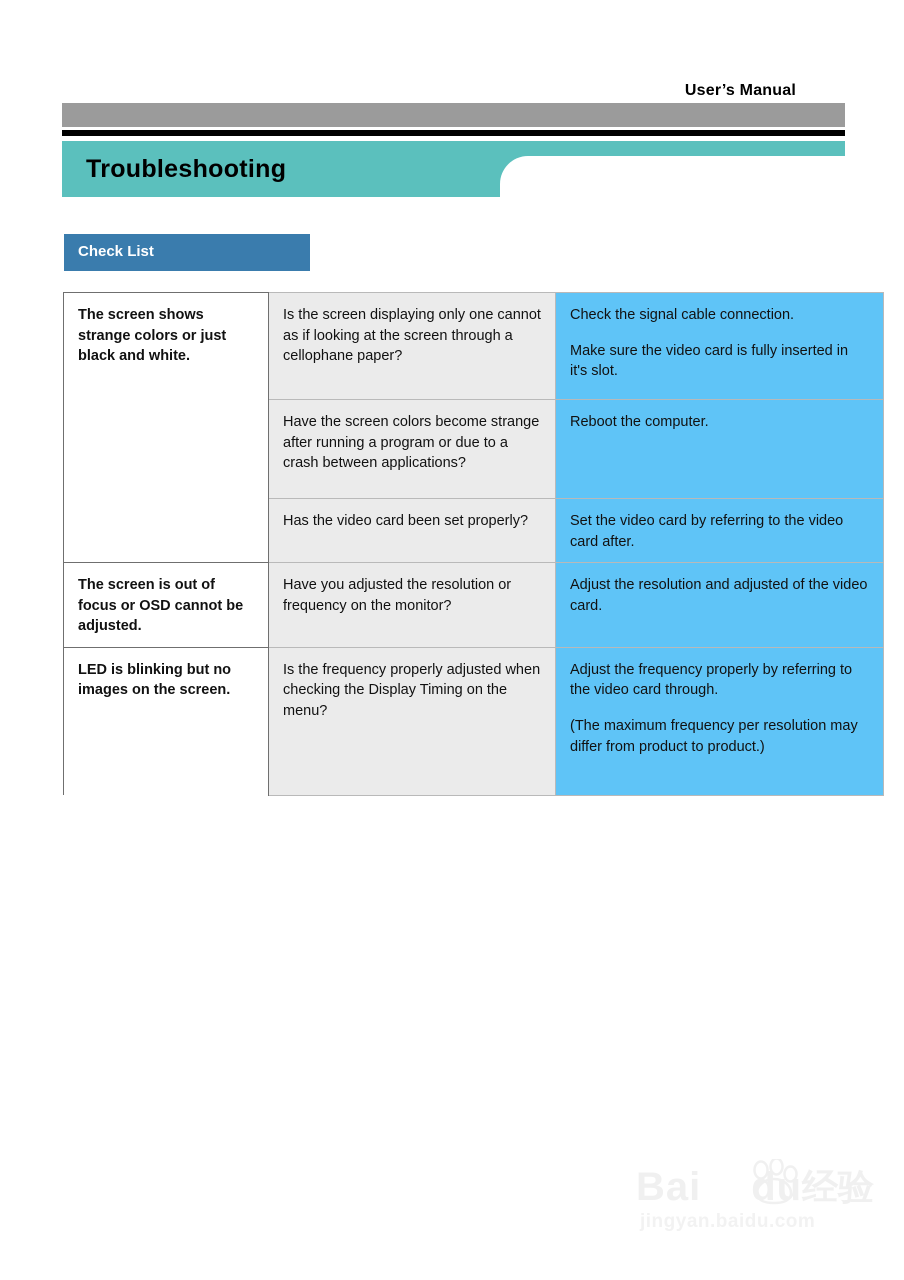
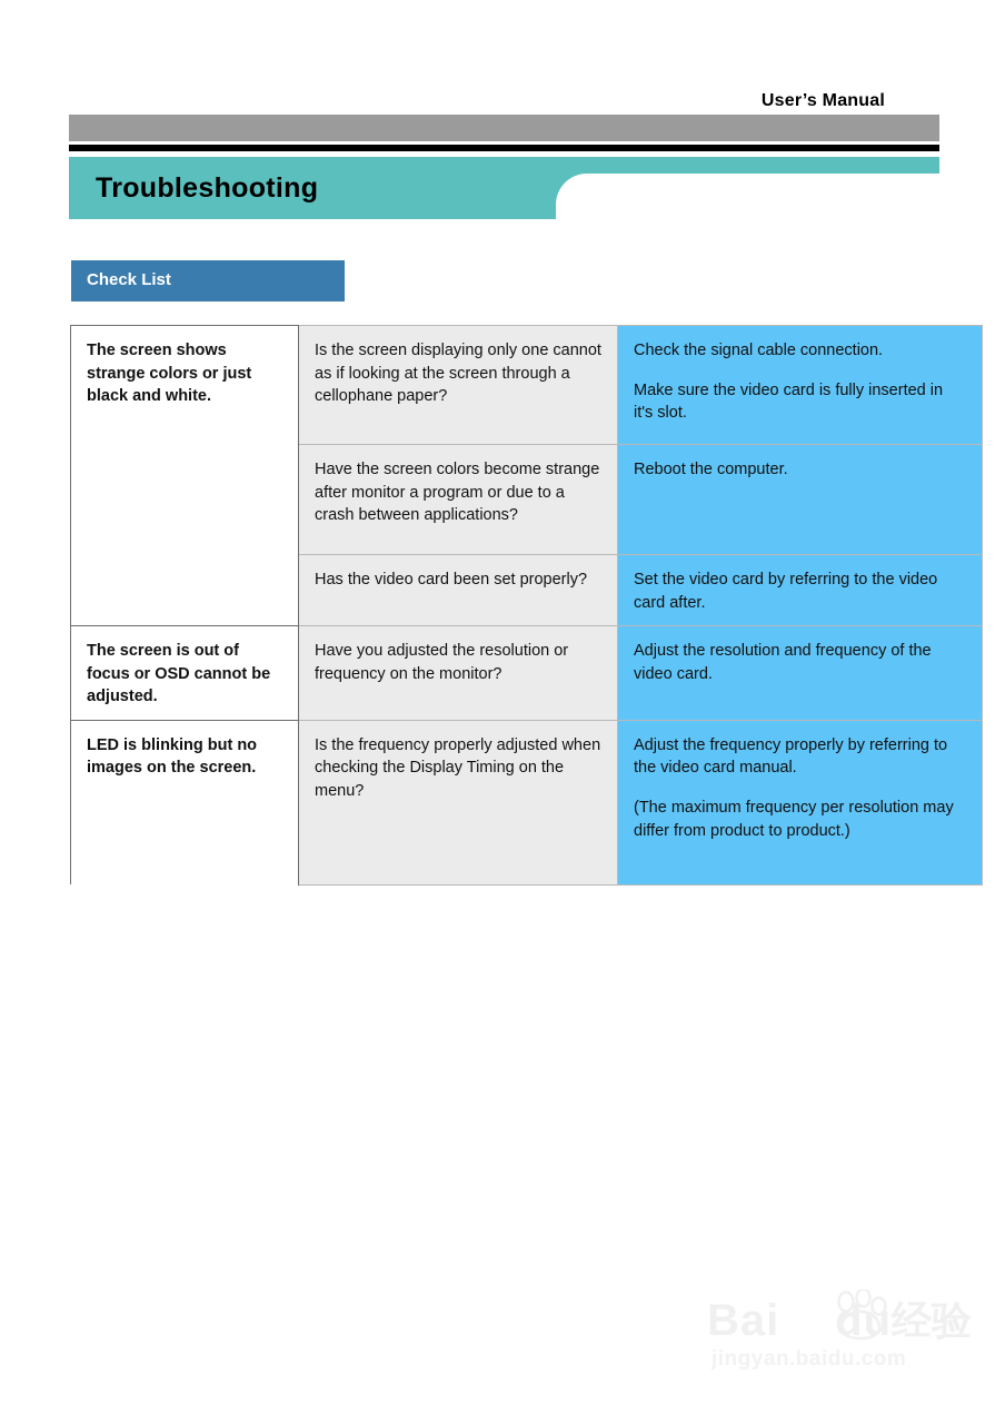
  User’s Manual
  Troubleshooting
  Check List
  The screen shows strange colors or just black and white.	Is the screen displaying only one cannot as if looking at the screen through a cellophane paper?	Check the signal cable connection. Make sure the video card is fully inserted in it's slot.
- Have the screen colors become strange after running a program or due to a crash between applications?	Reboot the computer.
+ Have the screen colors become strange after monitor a program or due to a crash between applications?	Reboot the computer.
  Has the video card been set properly?	Set the video card by referring to the video card after.
- The screen is out of focus or OSD cannot be adjusted.	Have you adjusted the resolution or frequency on the monitor?	Adjust the resolution and adjusted of the video card.
+ The screen is out of focus or OSD cannot be adjusted.	Have you adjusted the resolution or frequency on the monitor?	Adjust the resolution and frequency of the video card.
- LED is blinking but no images on the screen.	Is the frequency properly adjusted when checking the Display Timing on the menu?	Adjust the frequency properly by referring to the video card through. (The maximum frequency per resolution may differ from product to product.)
+ LED is blinking but no images on the screen.	Is the frequency properly adjusted when checking the Display Timing on the menu?	Adjust the frequency properly by referring to the video card manual. (The maximum frequency per resolution may differ from product to product.)
